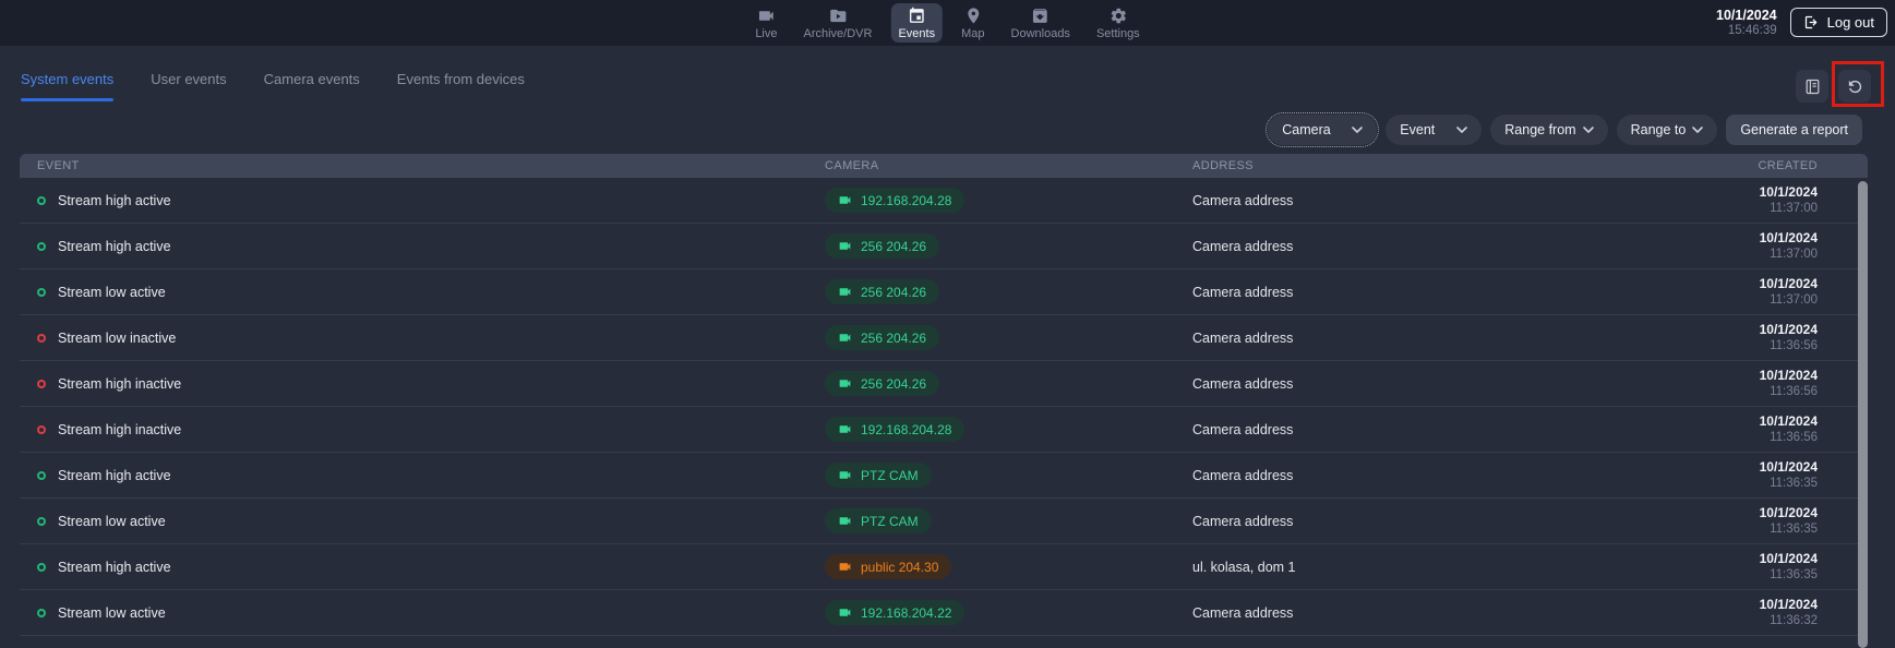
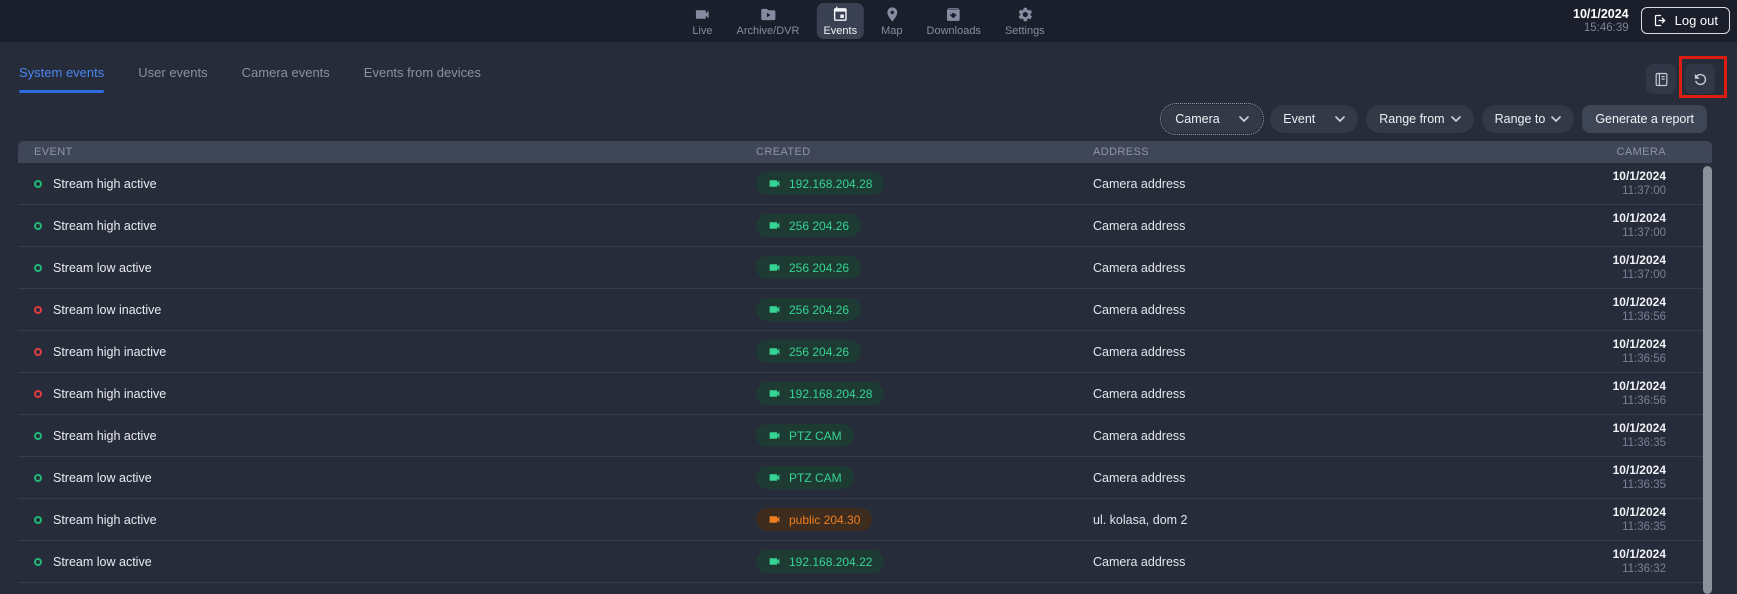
  Live
  Archive/DVR
  Events
  Map
  Downloads
  Settings
  10/1/2024
  15:46:39
  Log out
  System events
  User events
  Camera events
  Events from devices
  Camera
  Event
  Range from
  Range to
  Generate a report
  EVENT
- CAMERA
+ CREATED
  ADDRESS
- CREATED
+ CAMERA
  Stream high active
  192.168.204.28
  Camera address
  10/1/2024
  11:37:00
  Stream high active
  256 204.26
  Camera address
  10/1/2024
  11:37:00
  Stream low active
  256 204.26
  Camera address
  10/1/2024
  11:37:00
  Stream low inactive
  256 204.26
  Camera address
  10/1/2024
  11:36:56
  Stream high inactive
  256 204.26
  Camera address
  10/1/2024
  11:36:56
  Stream high inactive
  192.168.204.28
  Camera address
  10/1/2024
  11:36:56
  Stream high active
  PTZ CAM
  Camera address
  10/1/2024
  11:36:35
  Stream low active
  PTZ CAM
  Camera address
  10/1/2024
  11:36:35
  Stream high active
  public 204.30
- ul. kolasa, dom 1
+ ul. kolasa, dom 2
  10/1/2024
  11:36:35
  Stream low active
  192.168.204.22
  Camera address
  10/1/2024
  11:36:32
